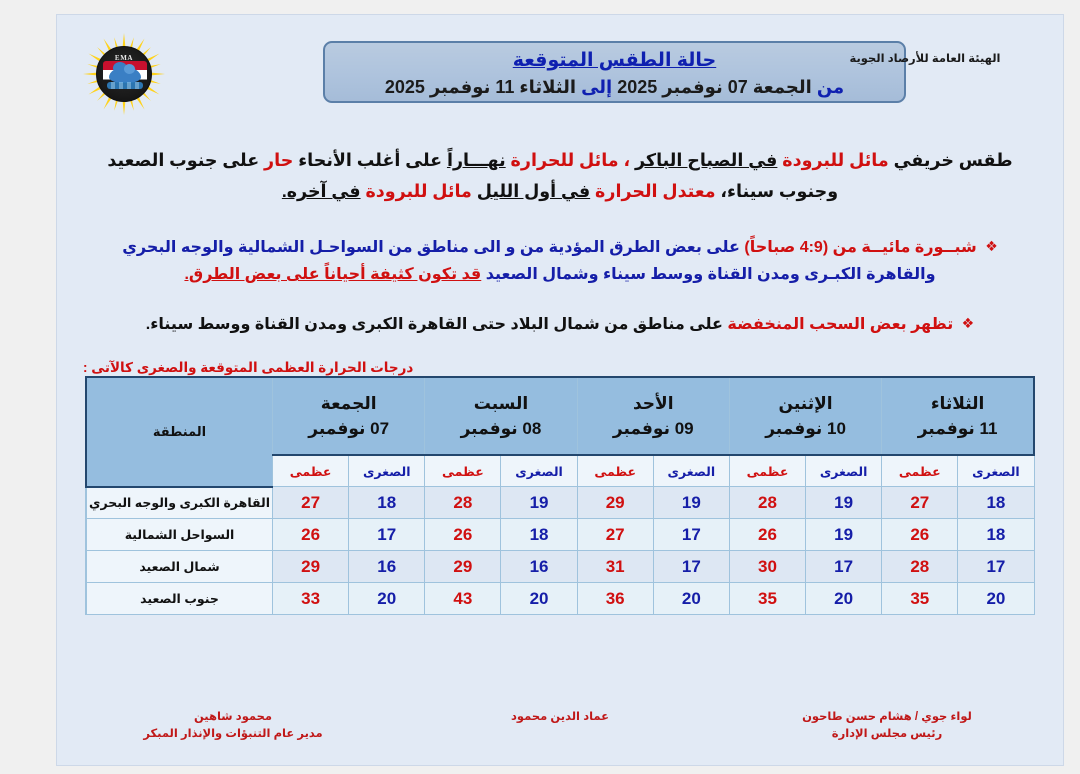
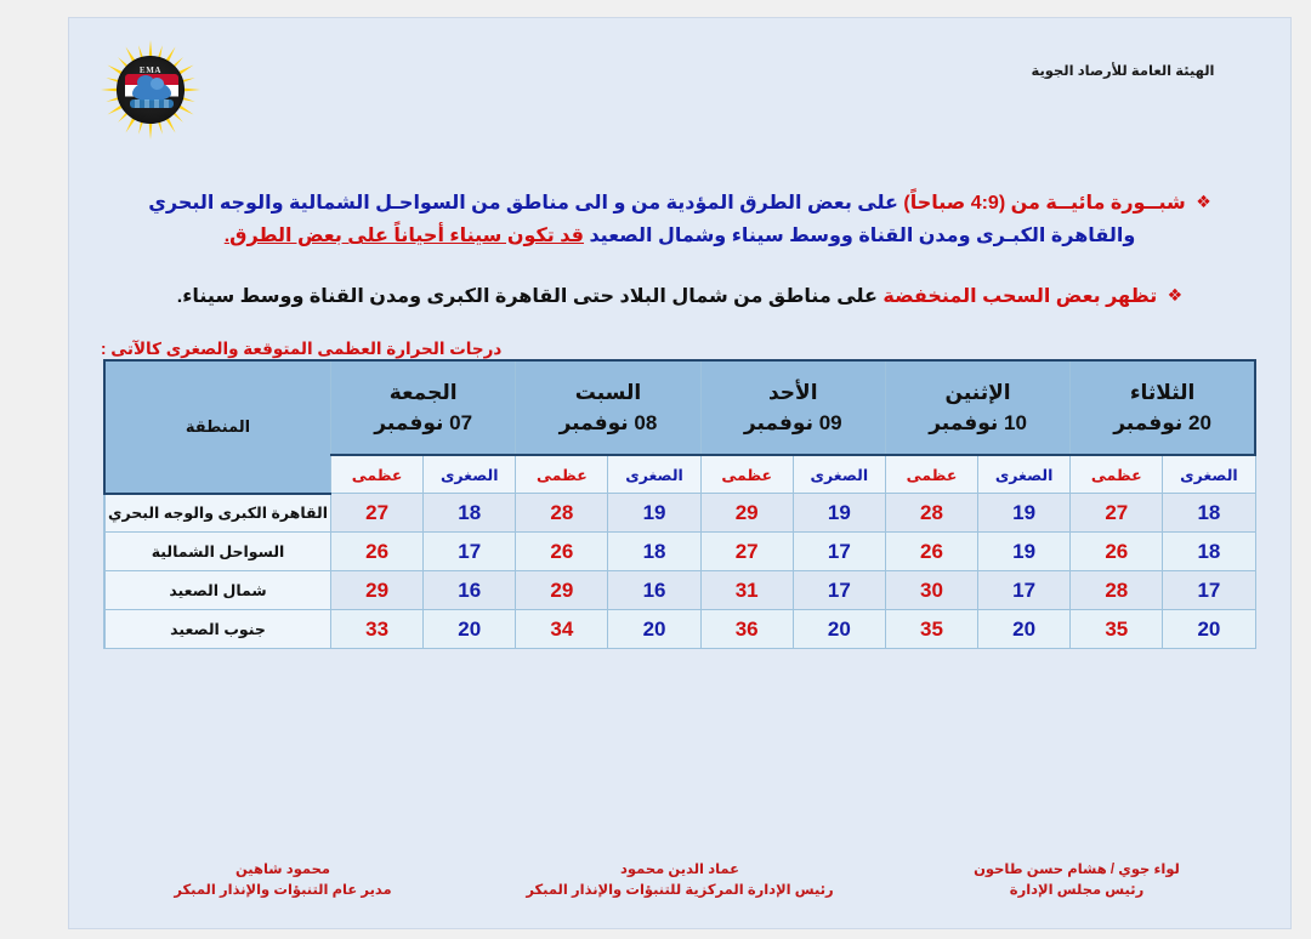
  EMA
- حالة الطقس المتوقعة
- من الجمعة 07 نوفمبر 2025 إلى الثلاثاء 11 نوفمبر 2025
  الهيئة العامة للأرصاد الجوية
- طقس خريفي مائل للبرودة في الصباح الباكر ، مائل للحرارة نهـــاراً على أغلب الأنحاء حار على جنوب الصعيد وجنوب سيناء، معتدل الحرارة في أول الليل مائل للبرودة في آخره.
- ❖ شبــورة مائيــة من (4:9 صباحاً) على بعض الطرق المؤدية من و الى مناطق من السواحـل الشمالية والوجه البحري والقاهرة الكبـرى ومدن القناة ووسط سيناء وشمال الصعيد قد تكون كثيفة أحياناً على بعض الطرق.
+ ❖ شبــورة مائيــة من (4:9 صباحاً) على بعض الطرق المؤدية من و الى مناطق من السواحـل الشمالية والوجه البحري والقاهرة الكبـرى ومدن القناة ووسط سيناء وشمال الصعيد قد تكون سيناء أحياناً على بعض الطرق.
  ❖ تظهر بعض السحب المنخفضة على مناطق من شمال البلاد حتى القاهرة الكبرى ومدن القناة ووسط سيناء.
  درجات الحرارة العظمى المتوقعة والصغرى كالآتى :
- الثلاثاء 11 نوفمبر	الإثنين 10 نوفمبر	الأحد 09 نوفمبر	السبت 08 نوفمبر	الجمعة 07 نوفمبر	المنطقة
+ الثلاثاء 20 نوفمبر	الإثنين 10 نوفمبر	الأحد 09 نوفمبر	السبت 08 نوفمبر	الجمعة 07 نوفمبر	المنطقة
  الصغرى	عظمى	الصغرى	عظمى	الصغرى	عظمى	الصغرى	عظمى	الصغرى	عظمى
  18	27	19	28	19	29	19	28	18	27	القاهرة الكبرى والوجه البحري
  18	26	19	26	17	27	18	26	17	26	السواحل الشمالية
  17	28	17	30	17	31	16	29	16	29	شمال الصعيد
- 20	35	20	35	20	36	20	43	20	33	جنوب الصعيد
+ 20	35	20	35	20	36	20	34	20	33	جنوب الصعيد
  لواء جوي / هشام حسن طاحون
  رئيس مجلس الإدارة
  عماد الدين محمود
+ رئيس الإدارة المركزية للتنبؤات والإنذار المبكر
  محمود شاهين
  مدير عام التنبؤات والإنذار المبكر
